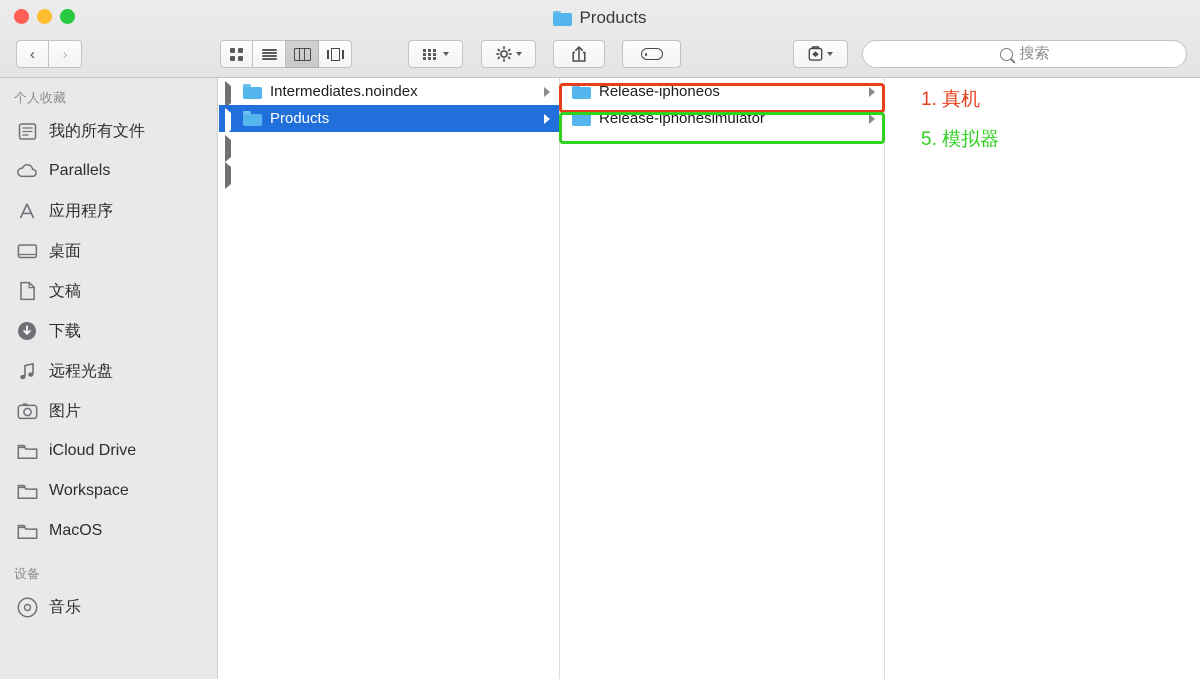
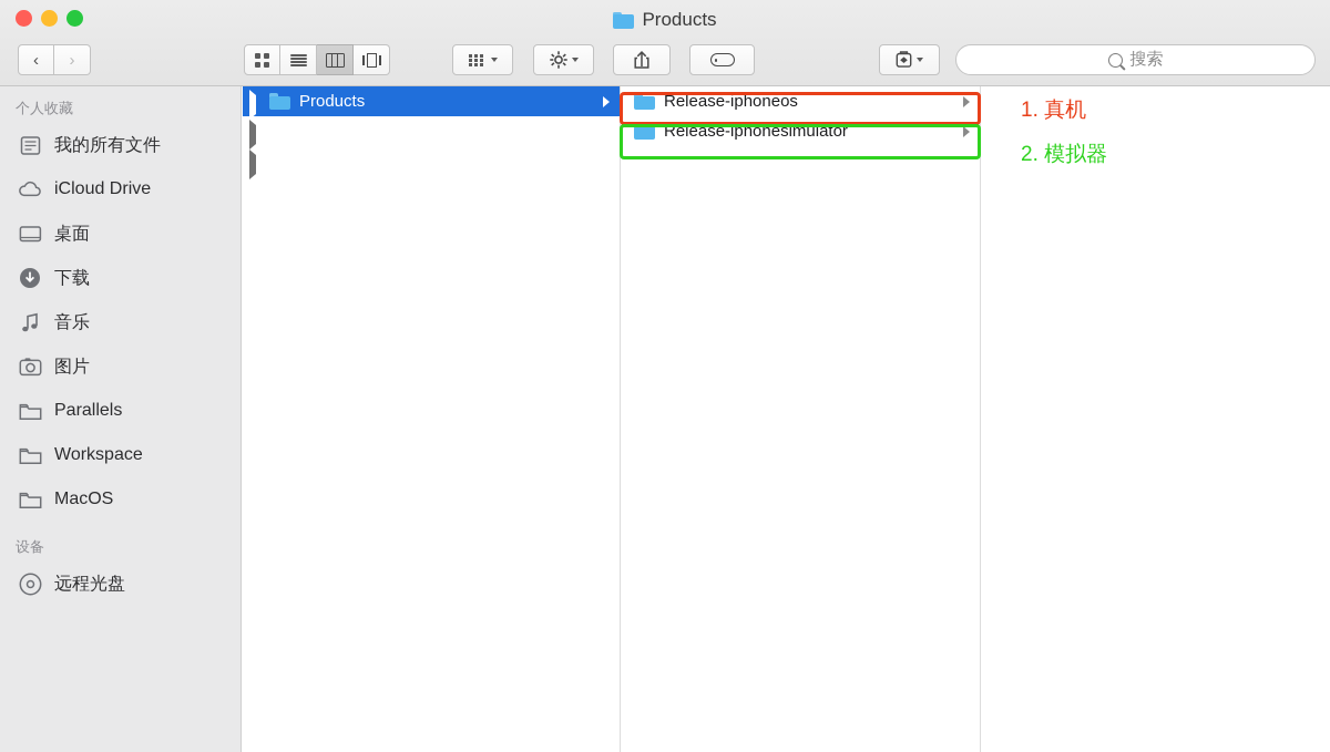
  Products
  ‹
  ›
  搜索
  个人收藏
  我的所有文件
- Parallels
+ iCloud Drive
- 应用程序
  桌面
- 文稿
  下载
- 远程光盘
+ 音乐
  图片
- iCloud Drive
+ Parallels
  Workspace
  MacOS
  设备
- 音乐
+ 远程光盘
- Intermediates.noindex
  Products
  Release-iphoneos
  Release-iphonesimulator
  1. 真机
- 5. 模拟器
+ 2. 模拟器
